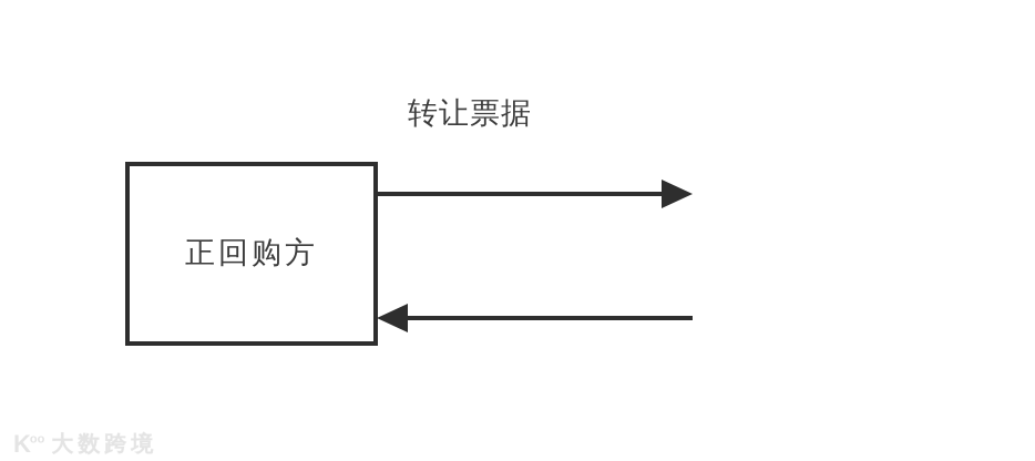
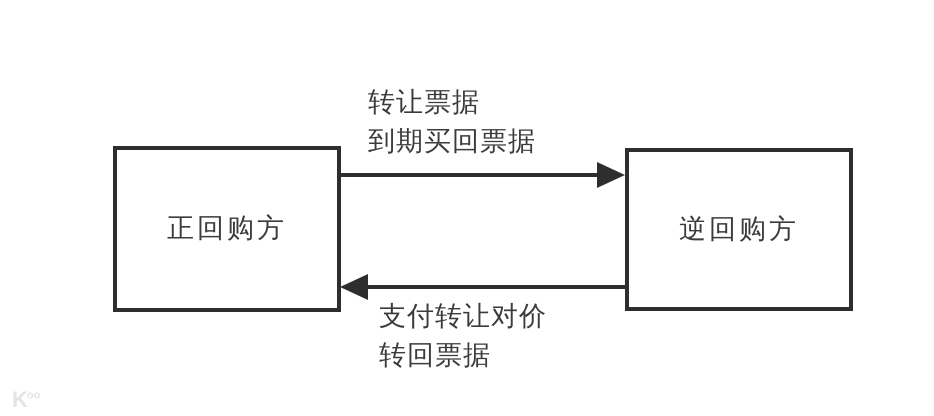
  正回购方
+ 逆回购方
  转让票据
+ 到期买回票据
+ 支付转让对价
+ 转回票据
  Koo
- 大数跨境
